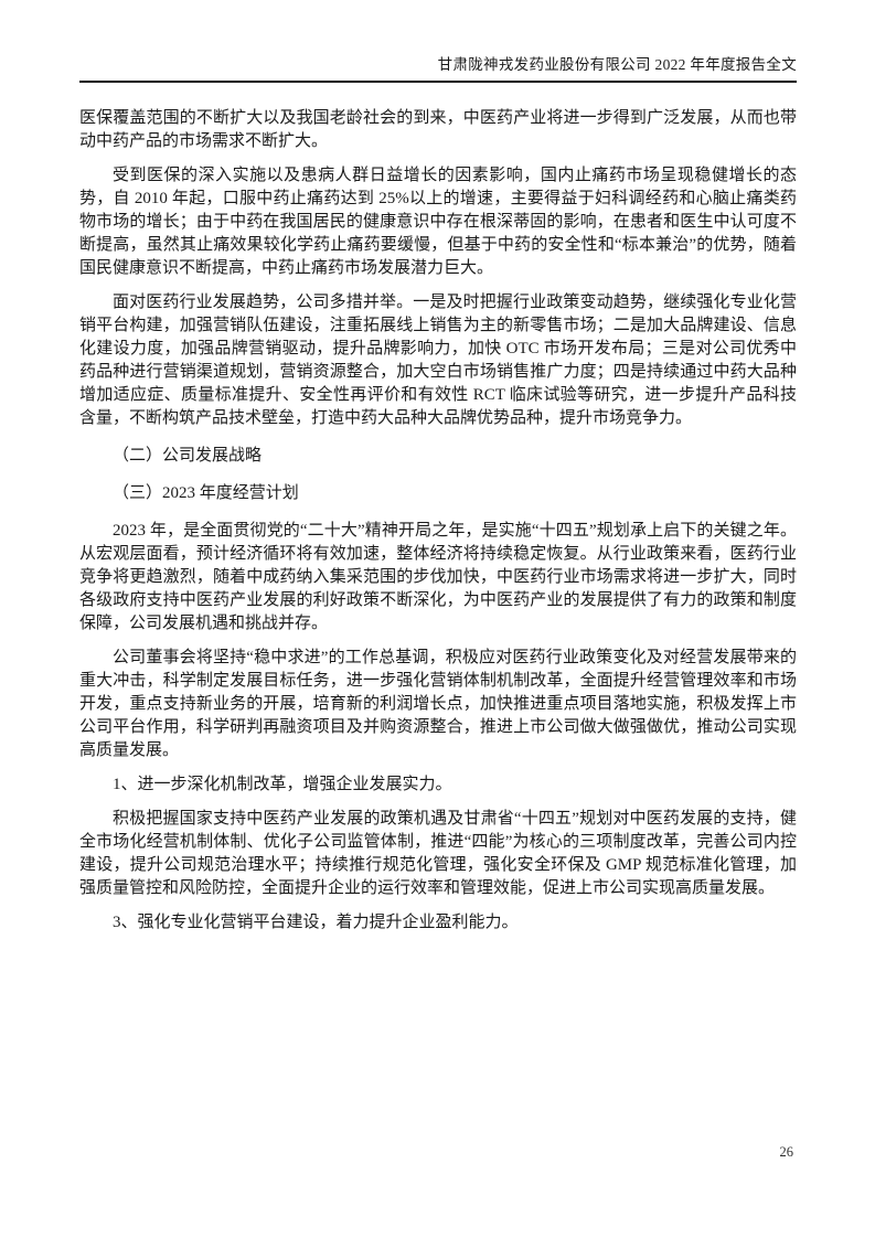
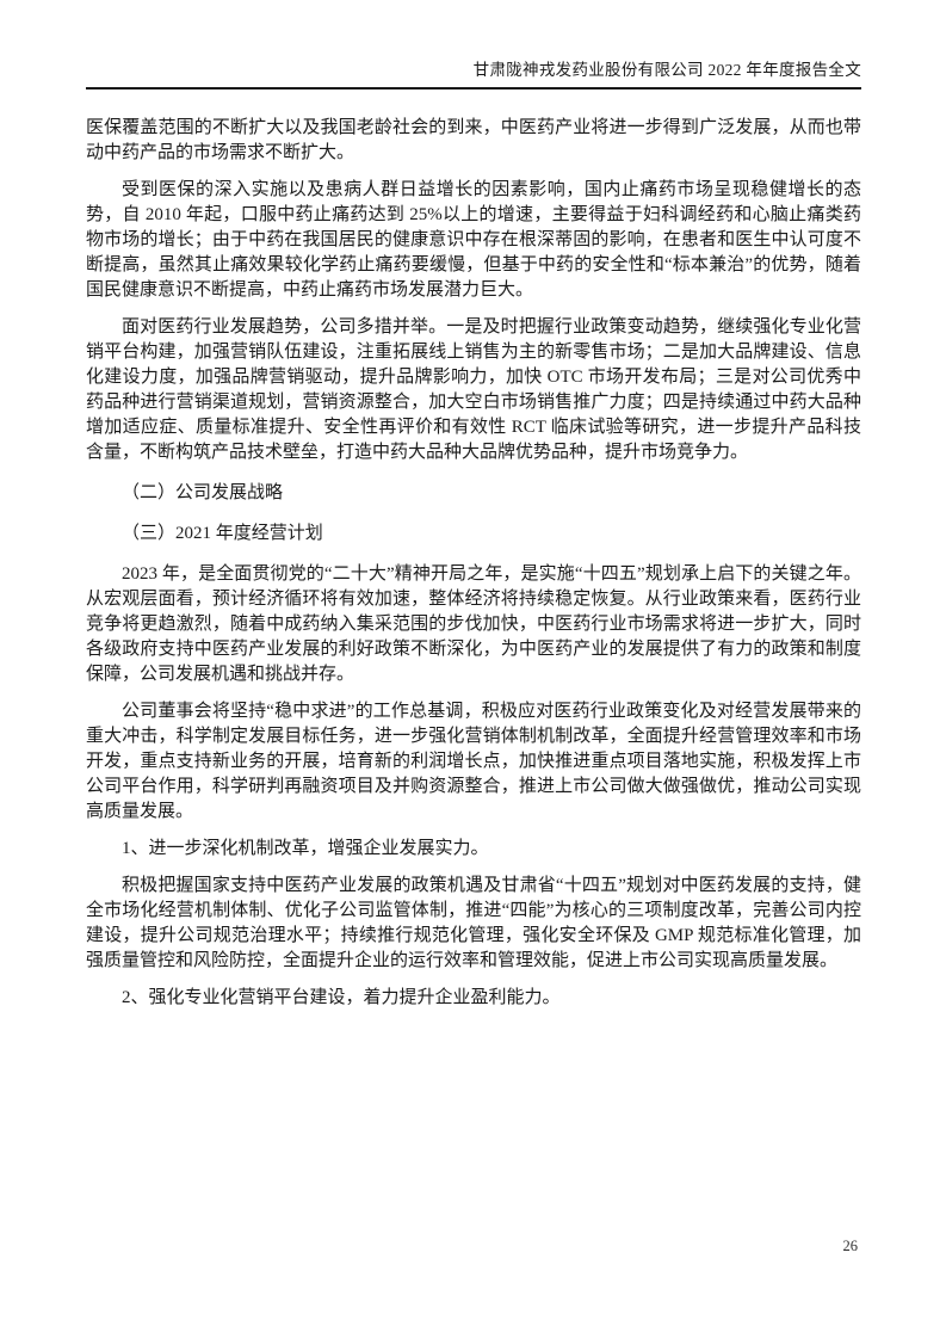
  甘肃陇神戎发药业股份有限公司 2022 年年度报告全文
  医保覆盖范围的不断扩大以及我国老龄社会的到来，中医药产业将进一步得到广泛发展，从而也带动中药产品的市场需求不断扩大。
  受到医保的深入实施以及患病人群日益增长的因素影响，国内止痛药市场呈现稳健增长的态势，自 2010 年起，口服中药止痛药达到 25%以上的增速，主要得益于妇科调经药和心脑止痛类药物市场的增长；由于中药在我国居民的健康意识中存在根深蒂固的影响，在患者和医生中认可度不断提高，虽然其止痛效果较化学药止痛药要缓慢，但基于中药的安全性和“标本兼治”的优势，随着国民健康意识不断提高，中药止痛药市场发展潜力巨大。
  面对医药行业发展趋势，公司多措并举。一是及时把握行业政策变动趋势，继续强化专业化营销平台构建，加强营销队伍建设，注重拓展线上销售为主的新零售市场；二是加大品牌建设、信息化建设力度，加强品牌营销驱动，提升品牌影响力，加快 OTC 市场开发布局；三是对公司优秀中药品种进行营销渠道规划，营销资源整合，加大空白市场销售推广力度；四是持续通过中药大品种增加适应症、质量标准提升、安全性再评价和有效性 RCT 临床试验等研究，进一步提升产品科技含量，不断构筑产品技术壁垒，打造中药大品种大品牌优势品种，提升市场竞争力。
  （二）公司发展战略
- （三）2023 年度经营计划
+ （三）2021 年度经营计划
  2023 年，是全面贯彻党的“二十大”精神开局之年，是实施“十四五”规划承上启下的关键之年。从宏观层面看，预计经济循环将有效加速，整体经济将持续稳定恢复。从行业政策来看，医药行业竞争将更趋激烈，随着中成药纳入集采范围的步伐加快，中医药行业市场需求将进一步扩大，同时各级政府支持中医药产业发展的利好政策不断深化，为中医药产业的发展提供了有力的政策和制度保障，公司发展机遇和挑战并存。
  公司董事会将坚持“稳中求进”的工作总基调，积极应对医药行业政策变化及对经营发展带来的重大冲击，科学制定发展目标任务，进一步强化营销体制机制改革，全面提升经营管理效率和市场开发，重点支持新业务的开展，培育新的利润增长点，加快推进重点项目落地实施，积极发挥上市公司平台作用，科学研判再融资项目及并购资源整合，推进上市公司做大做强做优，推动公司实现高质量发展。
  1、进一步深化机制改革，增强企业发展实力。
  积极把握国家支持中医药产业发展的政策机遇及甘肃省“十四五”规划对中医药发展的支持，健全市场化经营机制体制、优化子公司监管体制，推进“四能”为核心的三项制度改革，完善公司内控建设，提升公司规范治理水平；持续推行规范化管理，强化安全环保及 GMP 规范标准化管理，加强质量管控和风险防控，全面提升企业的运行效率和管理效能，促进上市公司实现高质量发展。
- 3、强化专业化营销平台建设，着力提升企业盈利能力。
+ 2、强化专业化营销平台建设，着力提升企业盈利能力。
  26
